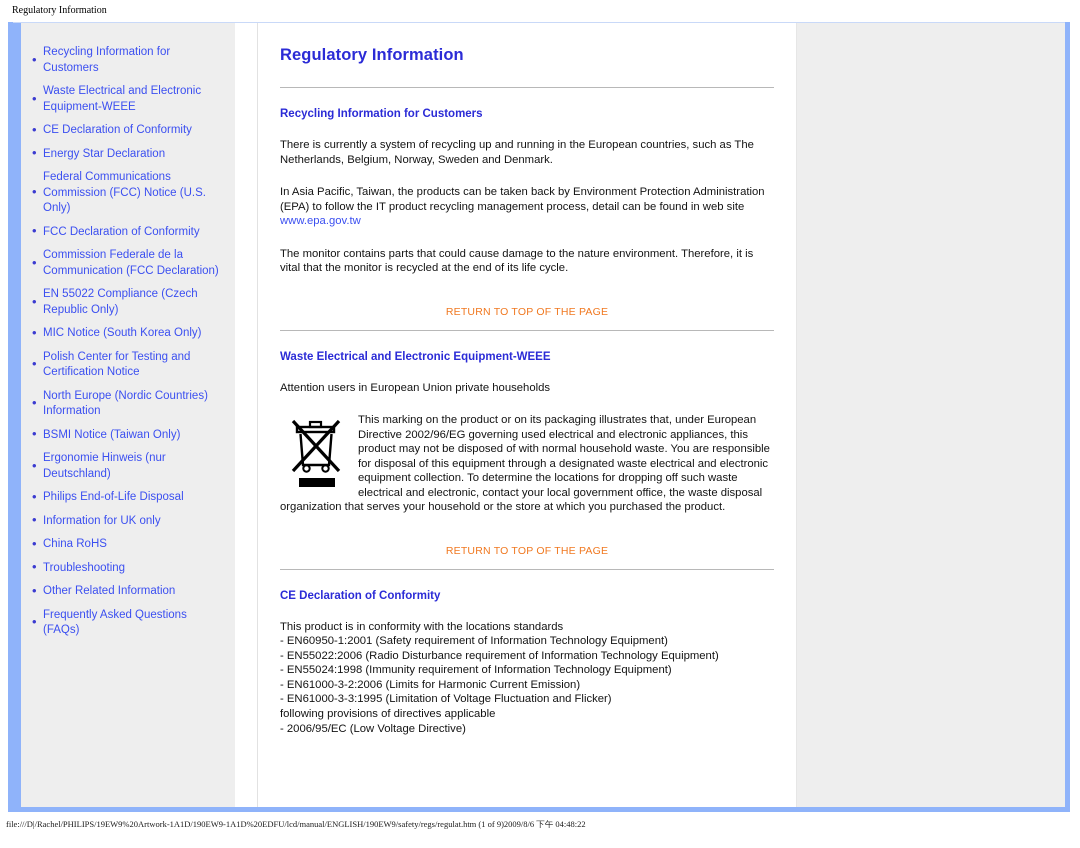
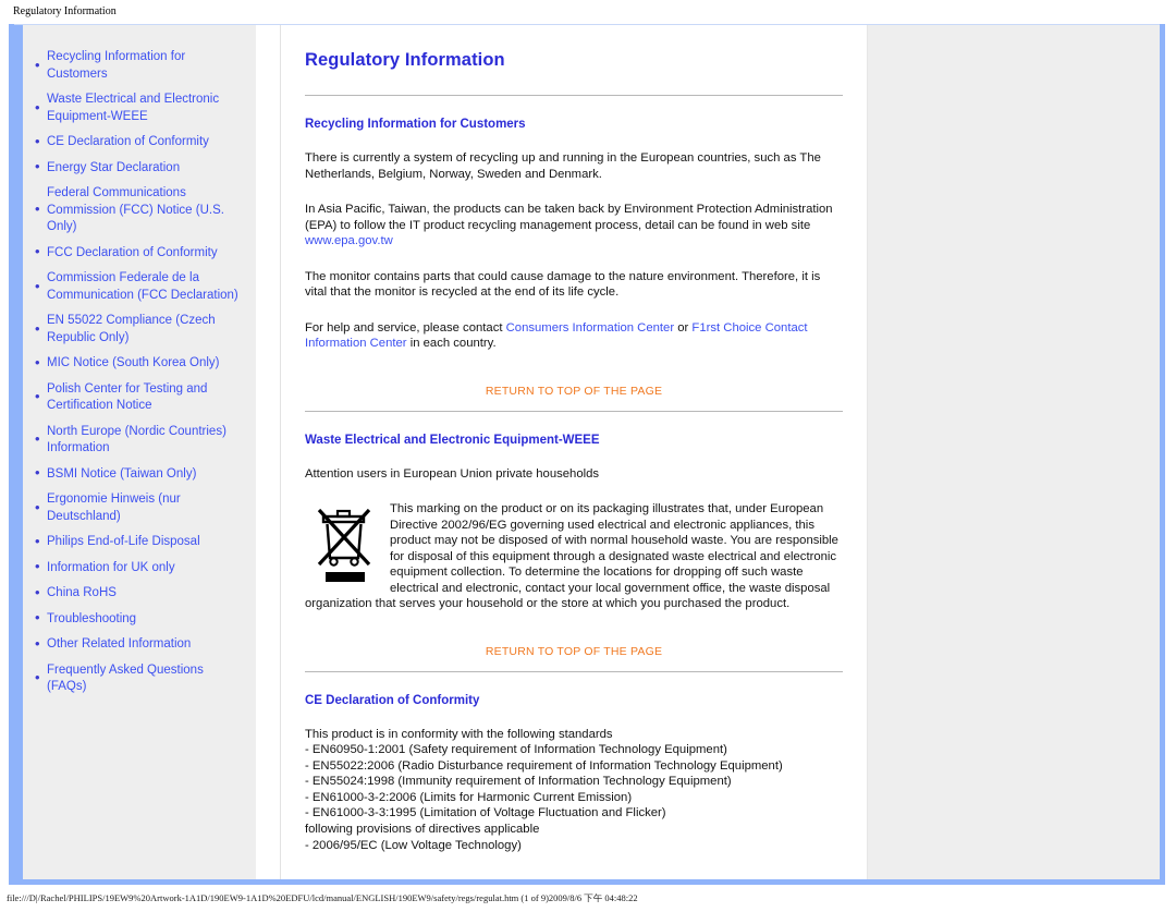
  Regulatory Information
  Recycling Information for Customers
  Waste Electrical and Electronic Equipment-WEEE
  CE Declaration of Conformity
  Energy Star Declaration
  Federal Communications Commission (FCC) Notice (U.S. Only)
  FCC Declaration of Conformity
  Commission Federale de la Communication (FCC Declaration)
  EN 55022 Compliance (Czech Republic Only)
  MIC Notice (South Korea Only)
  Polish Center for Testing and Certification Notice
  North Europe (Nordic Countries) Information
  BSMI Notice (Taiwan Only)
  Ergonomie Hinweis (nur Deutschland)
  Philips End-of-Life Disposal
  Information for UK only
  China RoHS
  Troubleshooting
  Other Related Information
  Frequently Asked Questions (FAQs)
  Regulatory Information
  Recycling Information for Customers
  There is currently a system of recycling up and running in the European countries, such as The Netherlands, Belgium, Norway, Sweden and Denmark.
  In Asia Pacific, Taiwan, the products can be taken back by Environment Protection Administration (EPA) to follow the IT product recycling management process, detail can be found in web site www.epa.gov.tw
  The monitor contains parts that could cause damage to the nature environment. Therefore, it is vital that the monitor is recycled at the end of its life cycle.
+ For help and service, please contact Consumers Information Center or F1rst Choice Contact Information Center in each country.
  RETURN TO TOP OF THE PAGE
  Waste Electrical and Electronic Equipment-WEEE
  Attention users in European Union private households
  This marking on the product or on its packaging illustrates that, under European Directive 2002/96/EG governing used electrical and electronic appliances, this product may not be disposed of with normal household waste. You are responsible for disposal of this equipment through a designated waste electrical and electronic equipment collection. To determine the locations for dropping off such waste electrical and electronic, contact your local government office, the waste disposal organization that serves your household or the store at which you purchased the product.
  RETURN TO TOP OF THE PAGE
  CE Declaration of Conformity
- This product is in conformity with the locations standards
+ This product is in conformity with the following standards
  - EN60950-1:2001 (Safety requirement of Information Technology Equipment)
  - EN55022:2006 (Radio Disturbance requirement of Information Technology Equipment)
  - EN55024:1998 (Immunity requirement of Information Technology Equipment)
  - EN61000-3-2:2006 (Limits for Harmonic Current Emission)
  - EN61000-3-3:1995 (Limitation of Voltage Fluctuation and Flicker)
  following provisions of directives applicable
- - 2006/95/EC (Low Voltage Directive)
+ - 2006/95/EC (Low Voltage Technology)
  file:///D|/Rachel/PHILIPS/19EW9%20Artwork-1A1D/190EW9-1A1D%20EDFU/lcd/manual/ENGLISH/190EW9/safety/regs/regulat.htm (1 of 9)2009/8/6 下午 04:48:22
